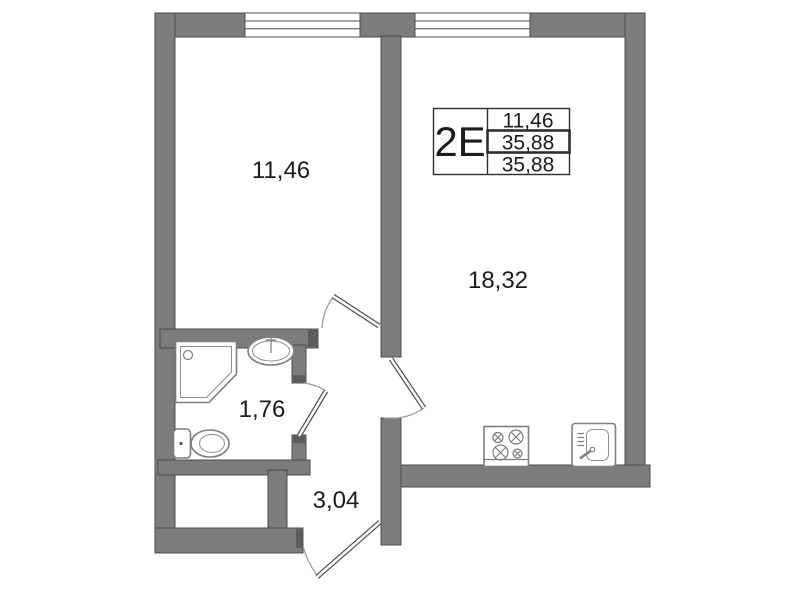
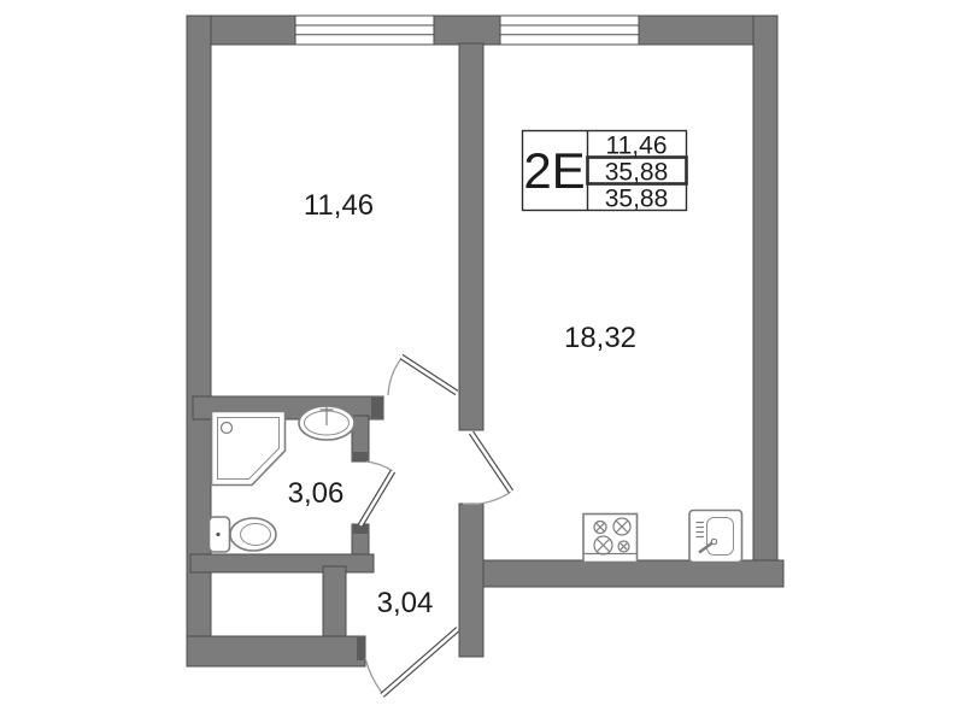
  2Е
  11,46
  35,88
  35,88
  11,46
  18,32
- 1,76
+ 3,06
  3,04
